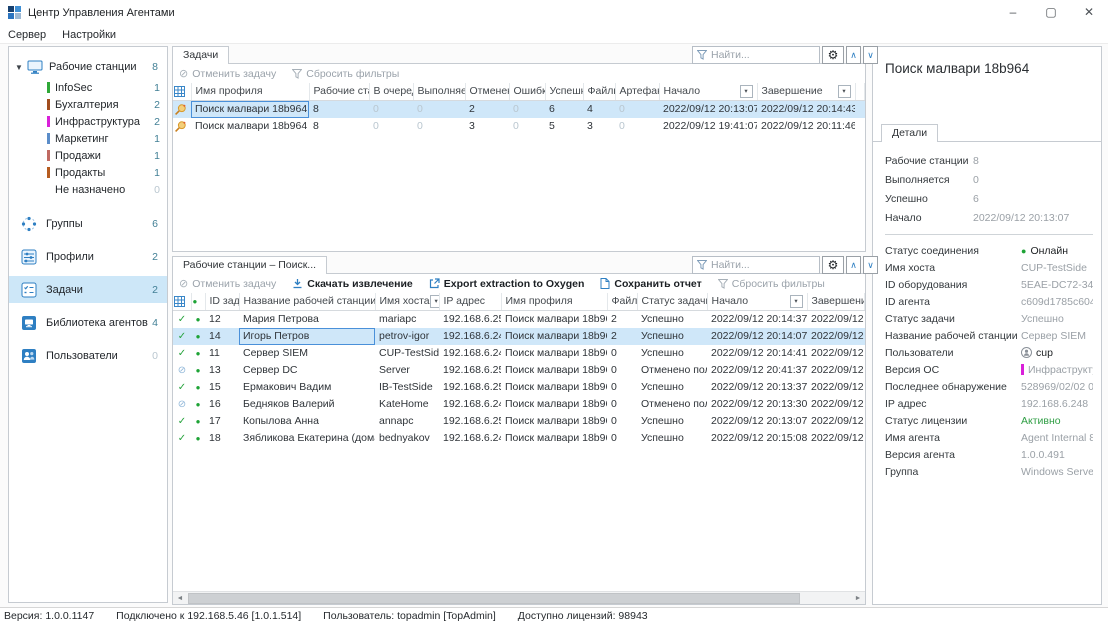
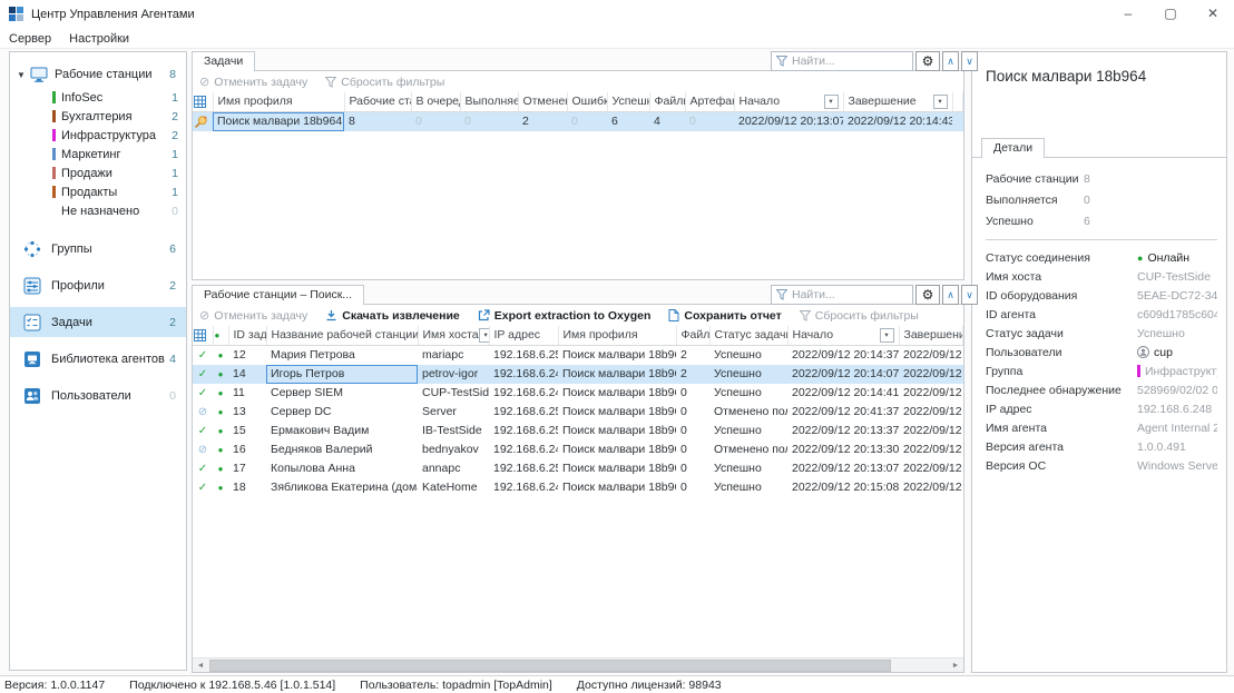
  Центр Управления Агентами
  –
  ▢
  ✕
  Сервер
  Настройки
  ▼
  Рабочие станции
  8
  InfoSec
  1
  Бухгалтерия
  2
  Инфраструктура
  2
  Маркетинг
  1
  Продажи
  1
  Продакты
  1
  Не назначено
  0
  Группы
  6
  Профили
  2
  Задачи
  2
  Библиотека агентов
  4
  Пользователи
  0
  Задачи
  Найти...
  ⚙
  ∧
  ∨
  ⊘
  Отменить задачу
  Сбросить фильтры
  	Имя профиля	Рабочие ст	В очере	Выполняе	Отмене	Ошибк	Успеш	Файл	Артефа	Начало	Завершение
  	Поиск малвари 18b964	8	0	0	2	0	6	4	0	2022/09/12 20:13:07	2022/09/12 20:14:43
- 	Поиск малвари 18b964	8	0	0	3	0	5	3	0	2022/09/12 19:41:07	2022/09/12 20:11:46
  Рабочие станции – Поиск...
  Найти...
  ⚙
  ∧
  ∨
  ⊘
  Отменить задачу
  Скачать извлечение
  Export extraction to Oxygen
  Сохранить отчет
  Сбросить фильтры
  	●	ID зад	Название рабочей станции	Имя хоста	IP адрес	Имя профиля	Файл	Статус задач	Начало	Завершени
  ✓	●	12	Мария Петрова	mariapc	192.168.6.2	Поиск малвари 18b9	2	Успешно	2022/09/12 20:14:37	2022/09/12
  ✓	●	14	Игорь Петров	petrov-igor	192.168.6.2	Поиск малвари 18b9	2	Успешно	2022/09/12 20:14:07	2022/09/12
  ✓	●	11	Сервер SIEM	CUP-TestSid	192.168.6.2	Поиск малвари 18b9	0	Успешно	2022/09/12 20:14:41	2022/09/12
  ⊘	●	13	Сервер DC	Server	192.168.6.2	Поиск малвари 18b9	0	Отменено по	2022/09/12 20:41:37	2022/09/12
  ✓	●	15	Ермакович Вадим	IB-TestSide	192.168.6.2	Поиск малвари 18b9	0	Успешно	2022/09/12 20:13:37	2022/09/12
- ⊘	●	16	Бедняков Валерий	KateHome	192.168.6.2	Поиск малвари 18b9	0	Отменено по	2022/09/12 20:13:30	2022/09/12
+ ⊘	●	16	Бедняков Валерий	bednyakov	192.168.6.2	Поиск малвари 18b9	0	Отменено по	2022/09/12 20:13:30	2022/09/12
  ✓	●	17	Копылова Анна	annapc	192.168.6.2	Поиск малвари 18b9	0	Успешно	2022/09/12 20:13:07	2022/09/12
- ✓	●	18	Зябликова Екатерина (дом	bednyakov	192.168.6.2	Поиск малвари 18b9	0	Успешно	2022/09/12 20:15:08	2022/09/12
+ ✓	●	18	Зябликова Екатерина (дом	KateHome	192.168.6.2	Поиск малвари 18b9	0	Успешно	2022/09/12 20:15:08	2022/09/12
  Поиск малвари 18b964
  Детали
  Рабочие станции
  8
  Выполняется
  0
  Успешно
  6
- Начало
- 2022/09/12 20:13:07
  Статус соединения
  ●
  Онлайн
  Имя хоста
  CUP-TestSide
  ID оборудования
  ID агента
  Статус задачи
  Успешно
- Название рабочей станции
- Сервер SIEM
  Пользователи
  cup
- Версия ОС
+ Группа
  Инфраструкт
  Последнее обнаружение
  IP адрес
  192.168.6.248
- Статус лицензии
- Активно
  Имя агента
- Agent Internal 8
+ Agent Internal 2
  Версия агента
  1.0.0.491
- Группа
+ Версия ОС
  Версия: 1.0.0.1147
  Подключено к 192.168.5.46 [1.0.1.514]
  Пользователь: topadmin [TopAdmin]
  Доступно лицензий: 98943
